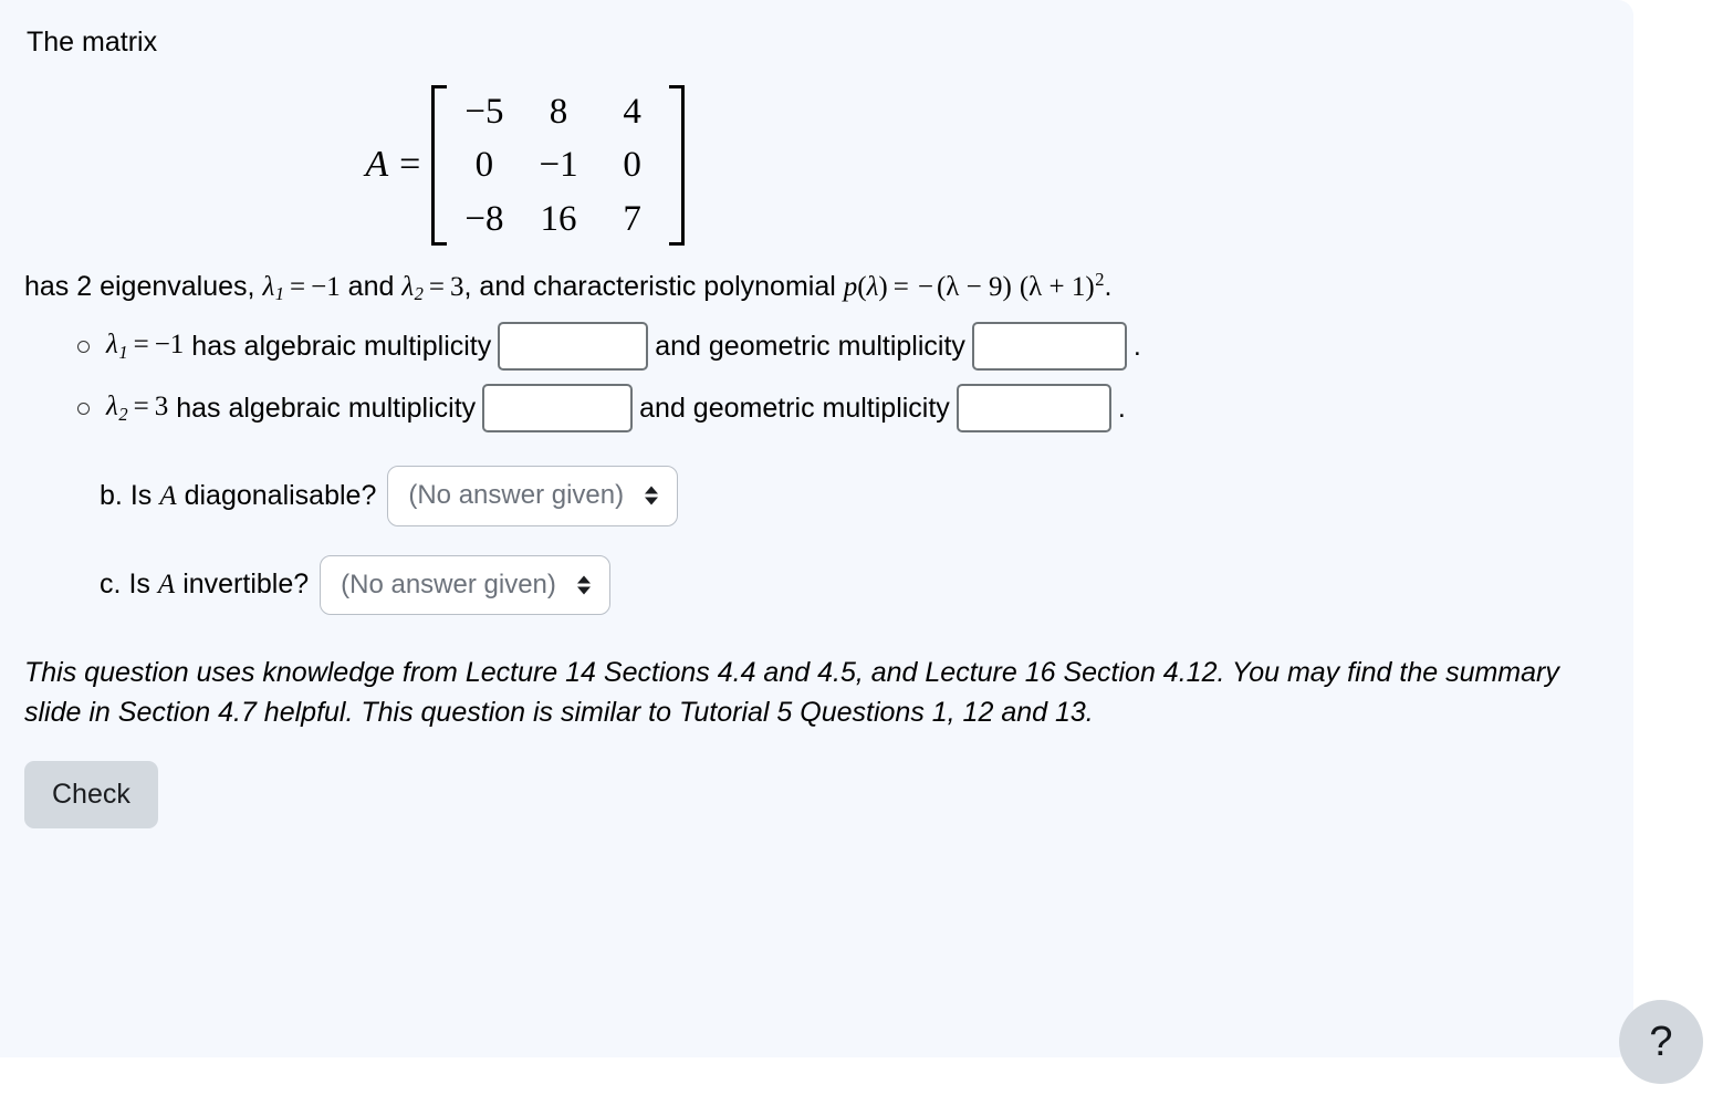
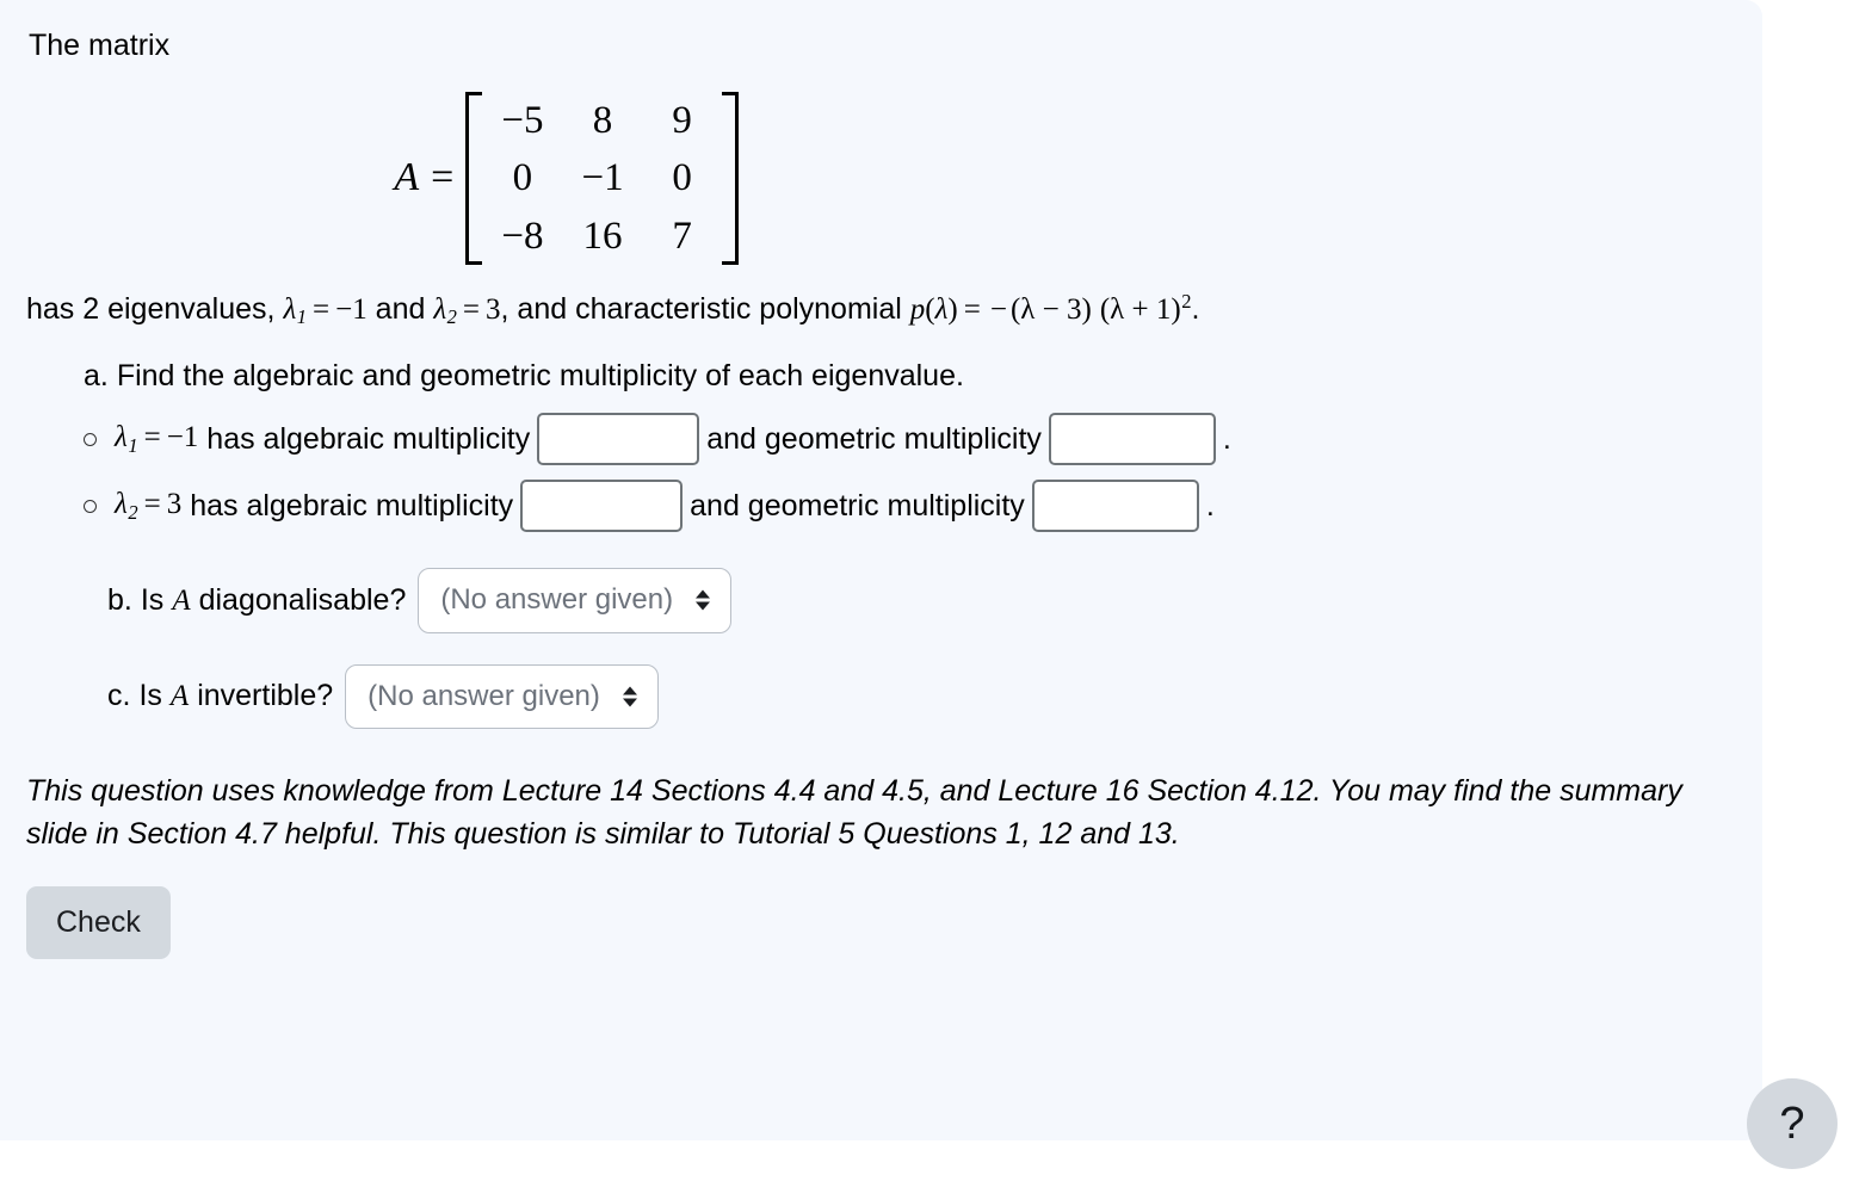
  The matrix
  A
  =
- −5	8	4
+ −5	8	9
  0	−1	0
  −8	16	7
- has 2 eigenvalues, λ1 = −1 and λ2 = 3, and characteristic polynomial p(λ) = −(λ − 9) (λ + 1)2.
+ has 2 eigenvalues, λ1 = −1 and λ2 = 3, and characteristic polynomial p(λ) = −(λ − 3) (λ + 1)2.
+ a. Find the algebraic and geometric multiplicity of each eigenvalue.
  λ1 = −1
  has algebraic multiplicity
  and geometric multiplicity
  .
  λ2 = 3
  has algebraic multiplicity
  and geometric multiplicity
  .
  b.
  Is
  A
  diagonalisable?
  (No answer given)
  c.
  Is
  A
  invertible?
  (No answer given)
  This question uses knowledge from Lecture 14 Sections 4.4 and 4.5, and Lecture 16 Section 4.12. You may find the summary slide in Section 4.7 helpful. This question is similar to Tutorial 5 Questions 1, 12 and 13.
  Check
  ?
